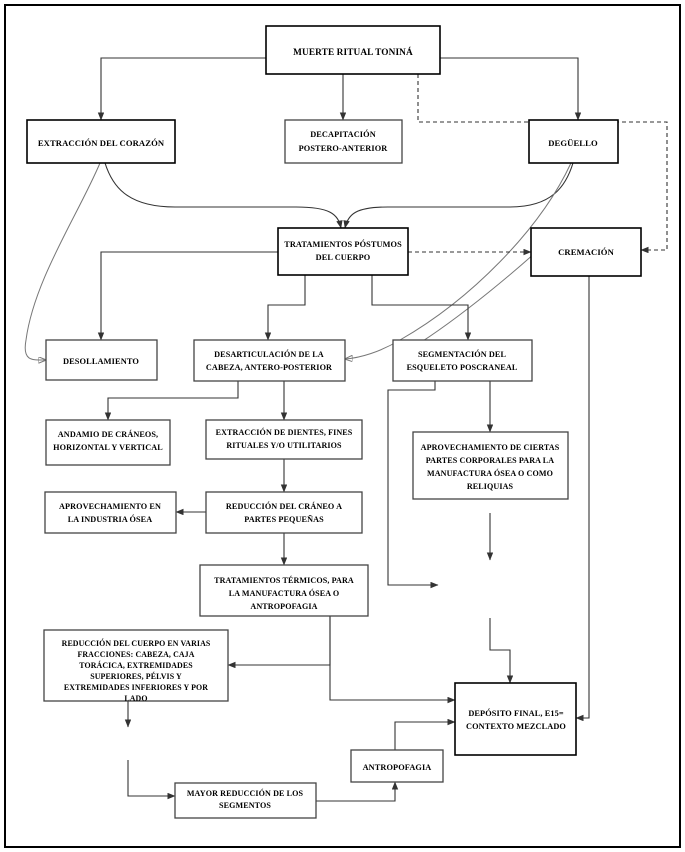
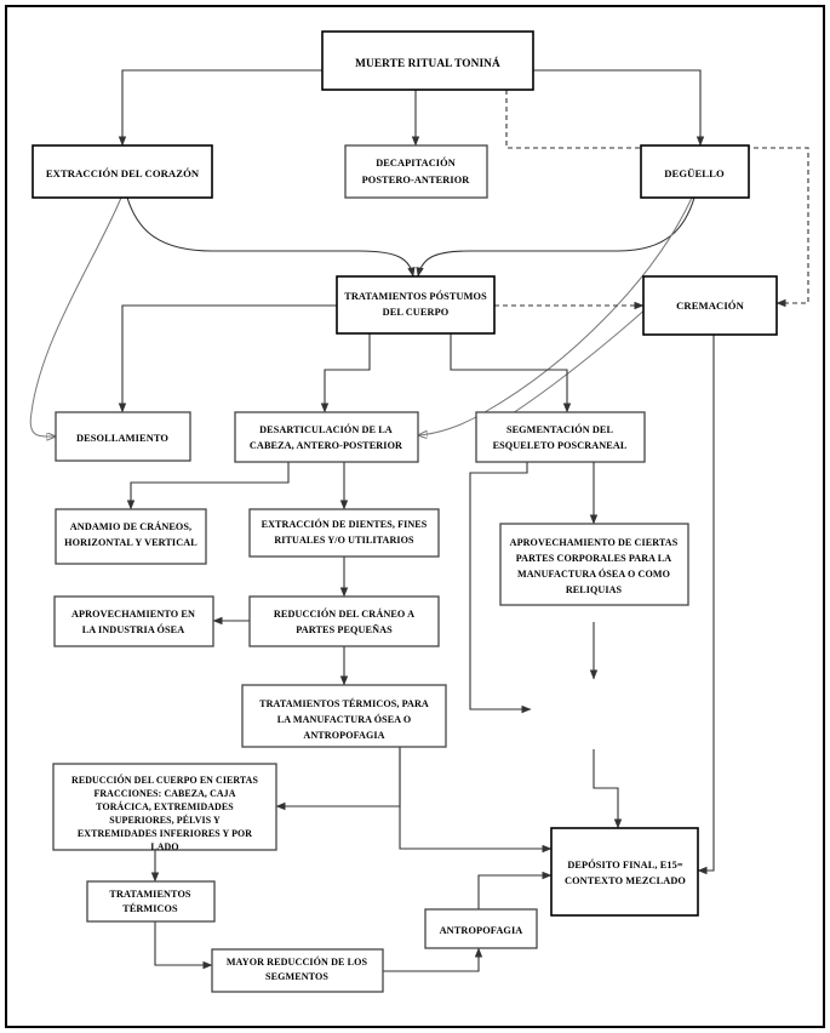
  MUERTE RITUAL TONINÁ
  EXTRACCIÓN DEL CORAZÓN
  DECAPITACIÓN
  POSTERO-ANTERIOR
  DEGÜELLO
  TRATAMIENTOS PÓSTUMOS
  DEL CUERPO
  CREMACIÓN
  DESOLLAMIENTO
  DESARTICULACIÓN DE LA
  CABEZA, ANTERO-POSTERIOR
  SEGMENTACIÓN DEL
  ESQUELETO POSCRANEAL
  ANDAMIO DE CRÁNEOS,
  HORIZONTAL Y VERTICAL
  EXTRACCIÓN DE DIENTES, FINES
  RITUALES Y/O UTILITARIOS
  APROVECHAMIENTO DE CIERTAS
  PARTES CORPORALES PARA LA
  MANUFACTURA ÓSEA O COMO
  RELIQUIAS
  APROVECHAMIENTO EN
  LA INDUSTRIA ÓSEA
  REDUCCIÓN DEL CRÁNEO A
  PARTES PEQUEÑAS
  TRATAMIENTOS TÉRMICOS, PARA
  LA MANUFACTURA ÓSEA O
  ANTROPOFAGIA
- REDUCCIÓN DEL CUERPO EN VARIAS
+ REDUCCIÓN DEL CUERPO EN CIERTAS
  FRACCIONES: CABEZA, CAJA
  TORÁCICA, EXTREMIDADES
  SUPERIORES, PÉLVIS Y
  EXTREMIDADES INFERIORES Y POR
  LADO
+ TRATAMIENTOS
+ TÉRMICOS
  MAYOR REDUCCIÓN DE LOS
  SEGMENTOS
  ANTROPOFAGIA
  DEPÓSITO FINAL, E15=
  CONTEXTO MEZCLADO
